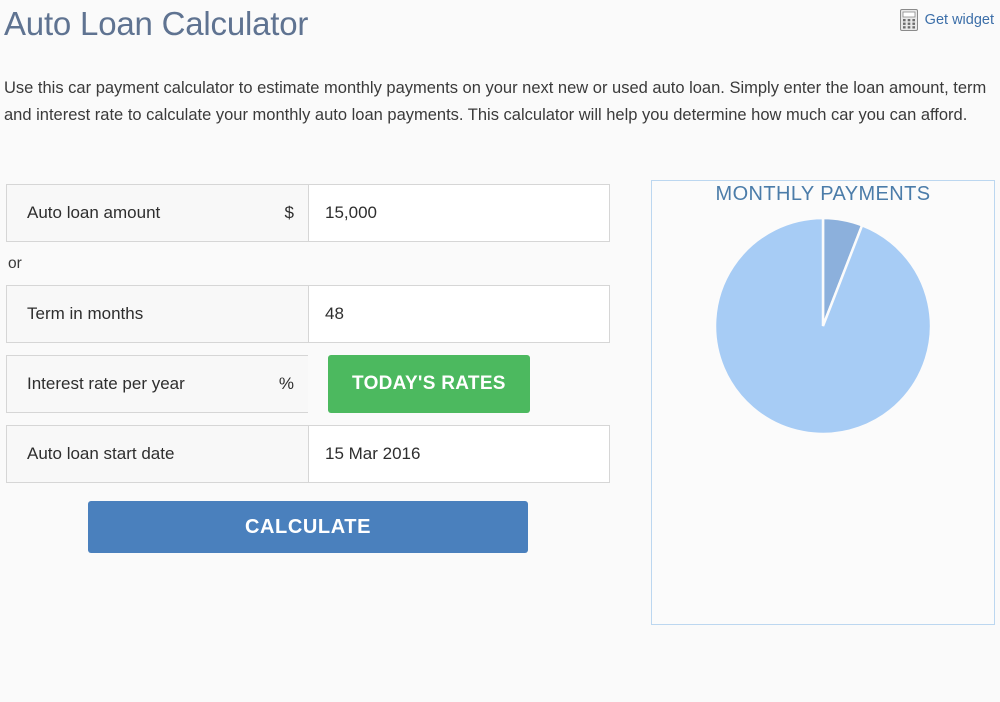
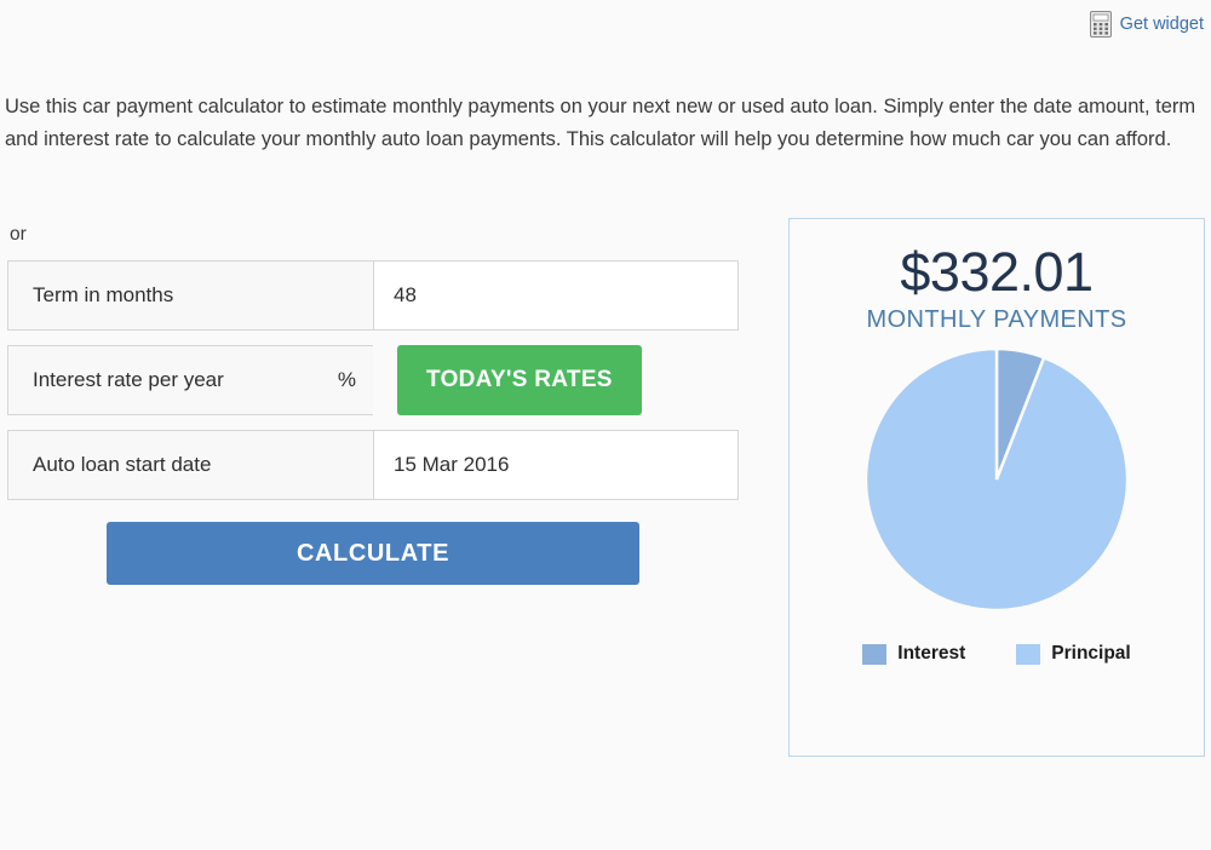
- Auto Loan Calculator
  Get widget
- Use this car payment calculator to estimate monthly payments on your next new or used auto loan. Simply enter the loan amount, term and interest rate to calculate your monthly auto loan payments. This calculator will help you determine how much car you can afford.
+ Use this car payment calculator to estimate monthly payments on your next new or used auto loan. Simply enter the date amount, term and interest rate to calculate your monthly auto loan payments. This calculator will help you determine how much car you can afford.
- Auto loan amount
- $
- 15,000
  or
  Term in months
  48
  Interest rate per year
  %
  TODAY'S RATES
  Auto loan start date
  15 Mar 2016
  CALCULATE
+ $332.01
  MONTHLY PAYMENTS
+ Interest
+ Principal
